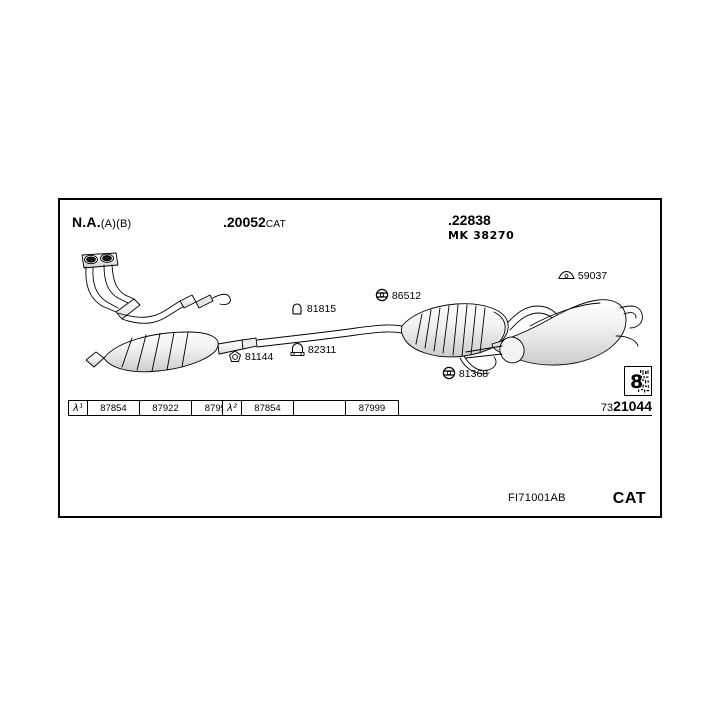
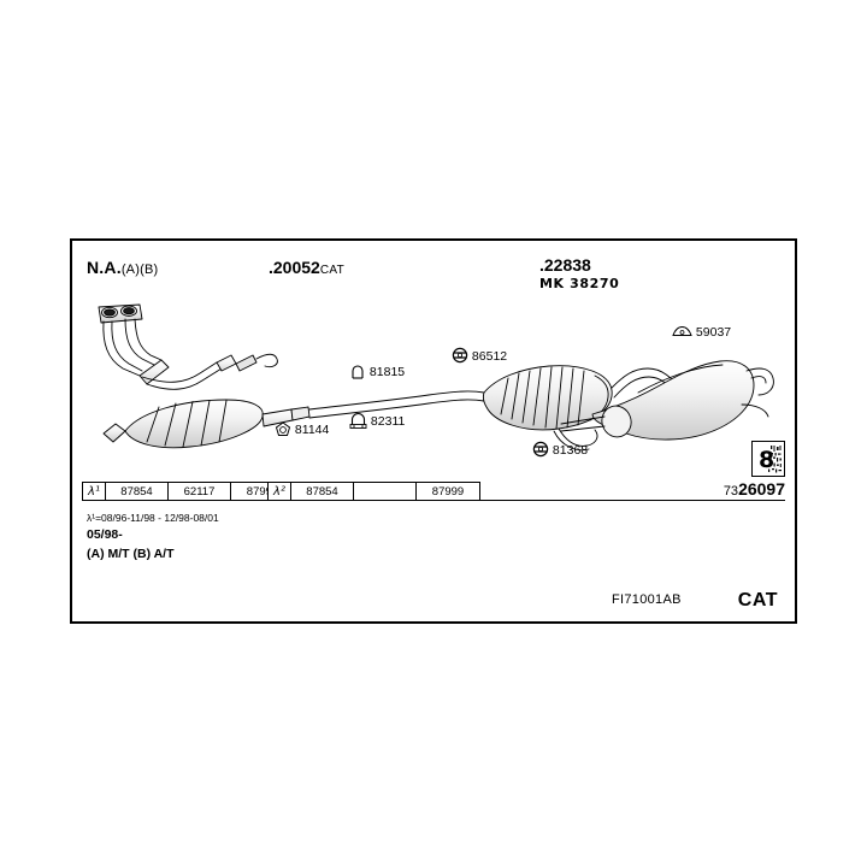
  N.A.(A)(B)
  .20052CAT
  .22838
  MK 38270
  81144
  81815
  82311
  86512
  81368
  59037
  8
  λ¹
  87854
- 87922
+ 62117
  λ²
  87854
  87999
- 7321044
+ 7326097
+ λ¹=08/96-11/98 - 12/98-08/01
+ 05/98-
+ (A) M/T (B) A/T
  FI71001AB
  CAT
